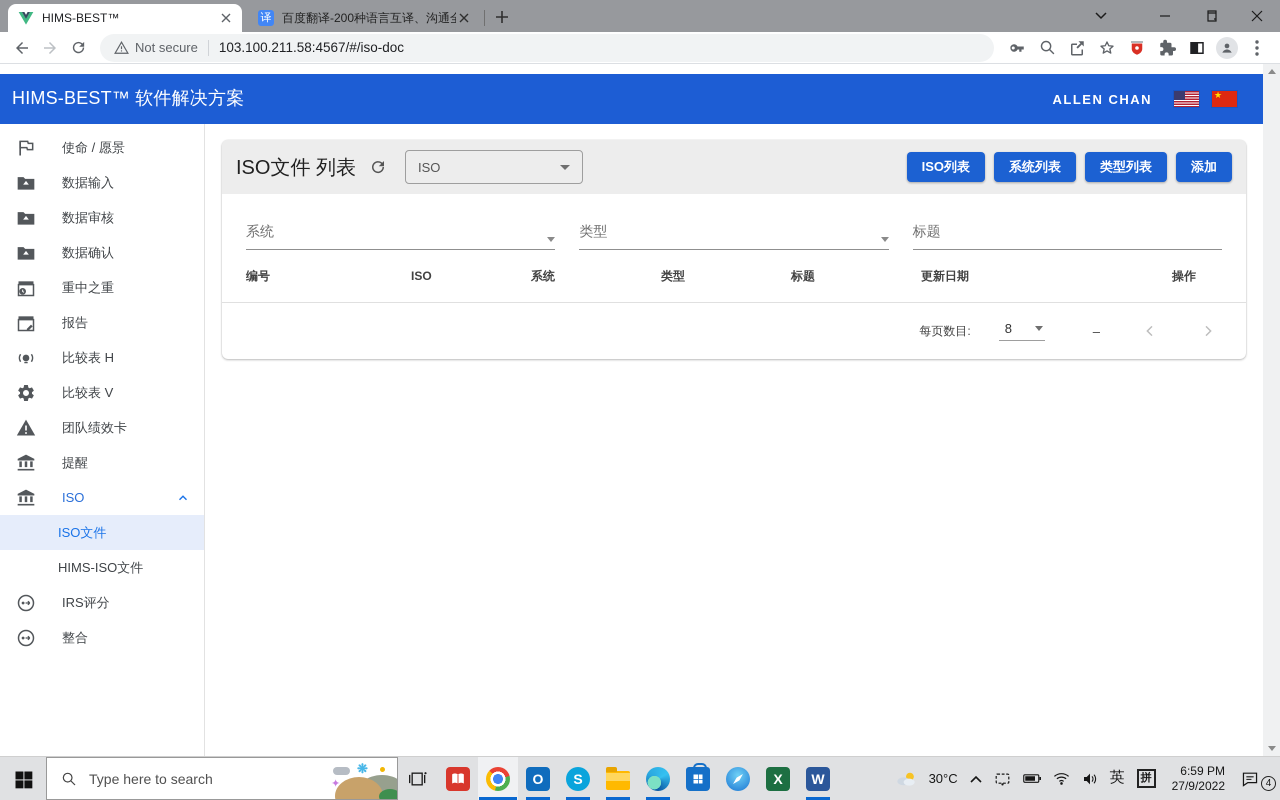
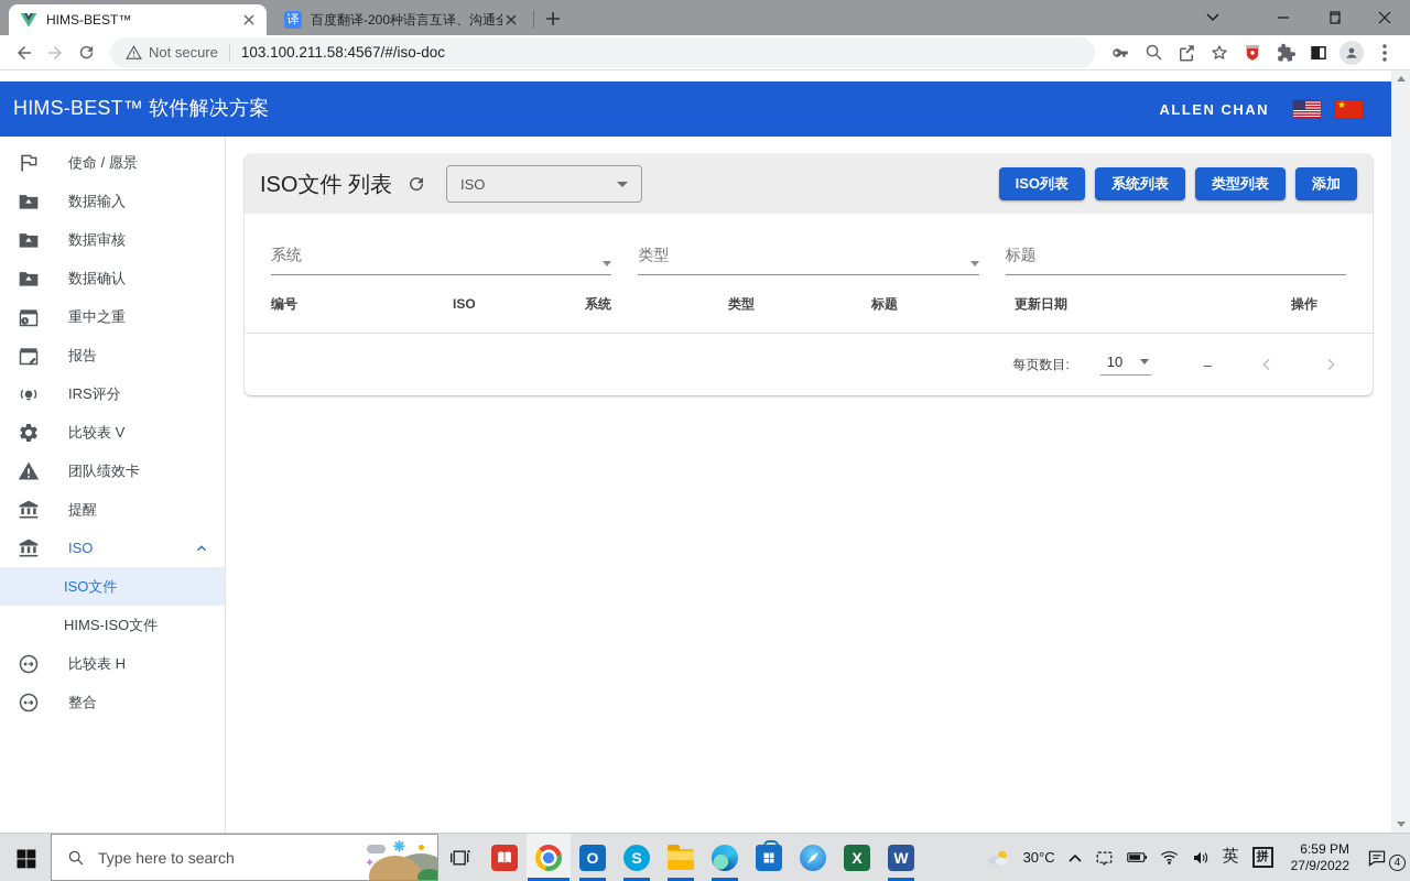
  HIMS-BEST™
  译
  百度翻译-200种语言互译、沟通
  Not secure
  103.100.211.58:4567/#/iso-doc
  HIMS-BEST™ 软件解决方案
  ALLEN CHAN
  使命 / 愿景
  数据输入
  数据审核
  数据确认
  重中之重
  报告
- 比较表 H
+ IRS评分
  比较表 V
  团队绩效卡
  提醒
  ISO
  ISO文件
  HIMS-ISO文件
- IRS评分
+ 比较表 H
  整合
  ISO文件 列表
  ISO
  ISO列表
  系统列表
  类型列表
  添加
  系统
  类型
  标题
  编号
  ISO
  系统
  类型
  标题
  更新日期
  操作
  每页数目:
- 8
+ 10
  –
  Type here to search
  ❋
  ✦
  O
  S
  X
  W
  30°C
  英
  拼
  6:59 PM
  27/9/2022
  4
